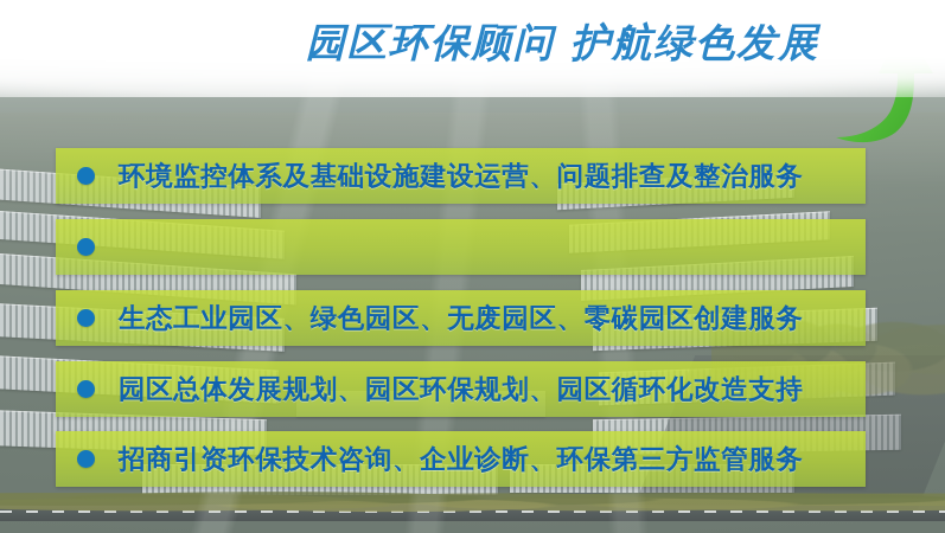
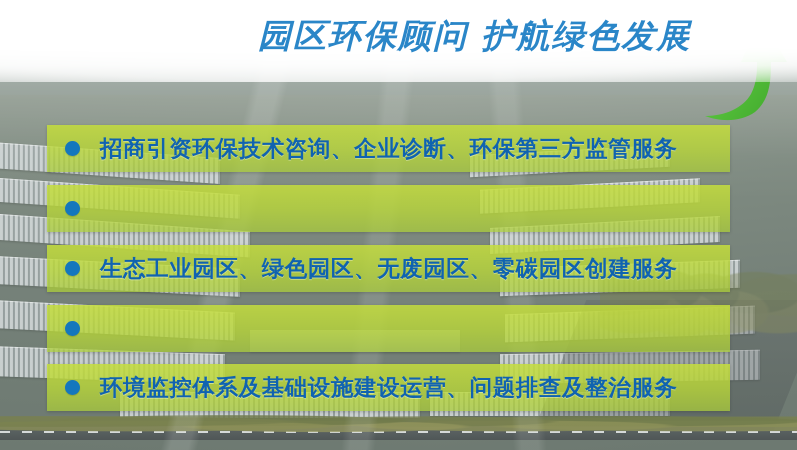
  园区环保顾问 护航绿色发展
- 环境监控体系及基础设施建设运营、问题排查及整治服务
+ 招商引资环保技术咨询、企业诊断、环保第三方监管服务
  生态工业园区、绿色园区、无废园区、零碳园区创建服务
- 园区总体发展规划、园区环保规划、园区循环化改造支持
- 招商引资环保技术咨询、企业诊断、环保第三方监管服务
+ 环境监控体系及基础设施建设运营、问题排查及整治服务
